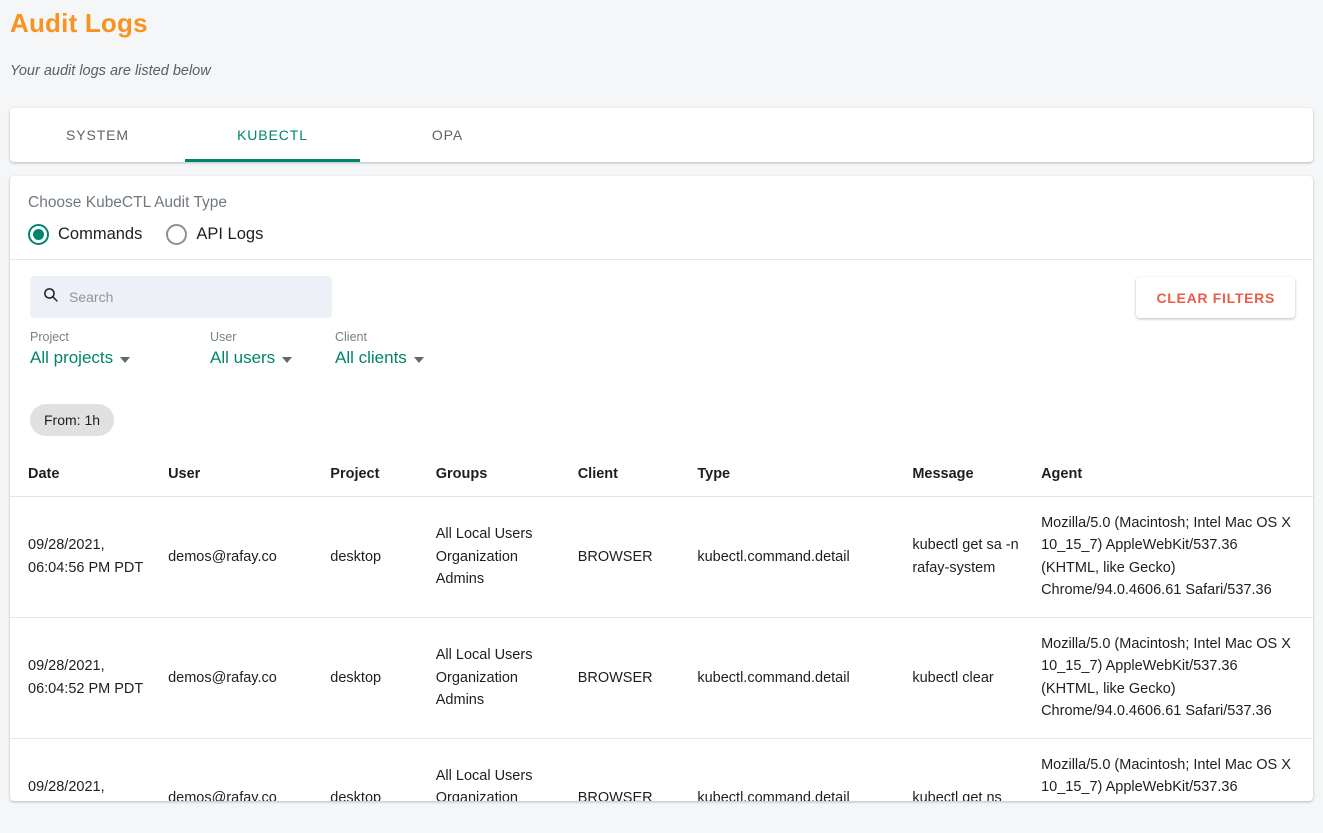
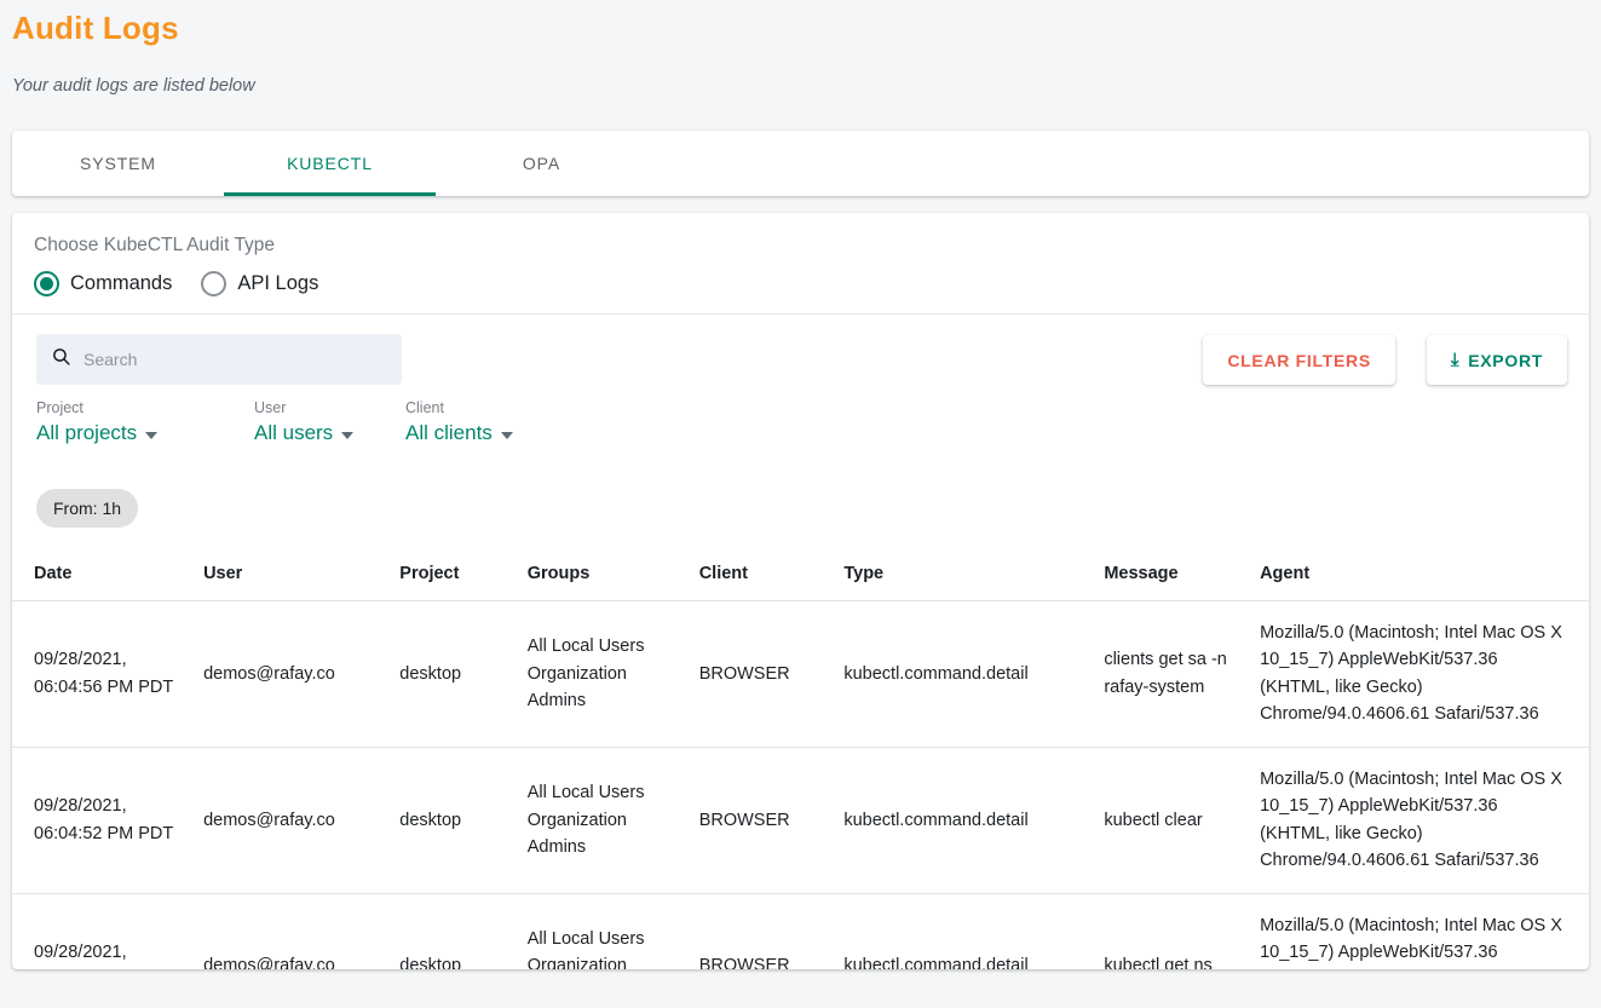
  Audit Logs
  Your audit logs are listed below
  SYSTEM
  KUBECTL
  OPA
  Choose KubeCTL Audit Type
  Commands
  API Logs
  Search
  CLEAR FILTERS
+ ⤓
+ EXPORT
  Project
  All projects
  User
  All users
  Client
  All clients
  From: 1h
  Date	User	Project	Groups	Client	Type	Message	Agent
- 09/28/2021, 06:04:56 PM PDT	demos@rafay.co	desktop	All Local Users Organization Admins	BROWSER	kubectl.command.detail	kubectl get sa -n rafay-system	Mozilla/5.0 (Macintosh; Intel Mac OS X 10_15_7) AppleWebKit/537.36 (KHTML, like Gecko) Chrome/94.0.4606.61 Safari/537.36
+ 09/28/2021, 06:04:56 PM PDT	demos@rafay.co	desktop	All Local Users Organization Admins	BROWSER	kubectl.command.detail	clients get sa -n rafay-system	Mozilla/5.0 (Macintosh; Intel Mac OS X 10_15_7) AppleWebKit/537.36 (KHTML, like Gecko) Chrome/94.0.4606.61 Safari/537.36
  09/28/2021, 06:04:52 PM PDT	demos@rafay.co	desktop	All Local Users Organization Admins	BROWSER	kubectl.command.detail	kubectl clear	Mozilla/5.0 (Macintosh; Intel Mac OS X 10_15_7) AppleWebKit/537.36 (KHTML, like Gecko) Chrome/94.0.4606.61 Safari/537.36
